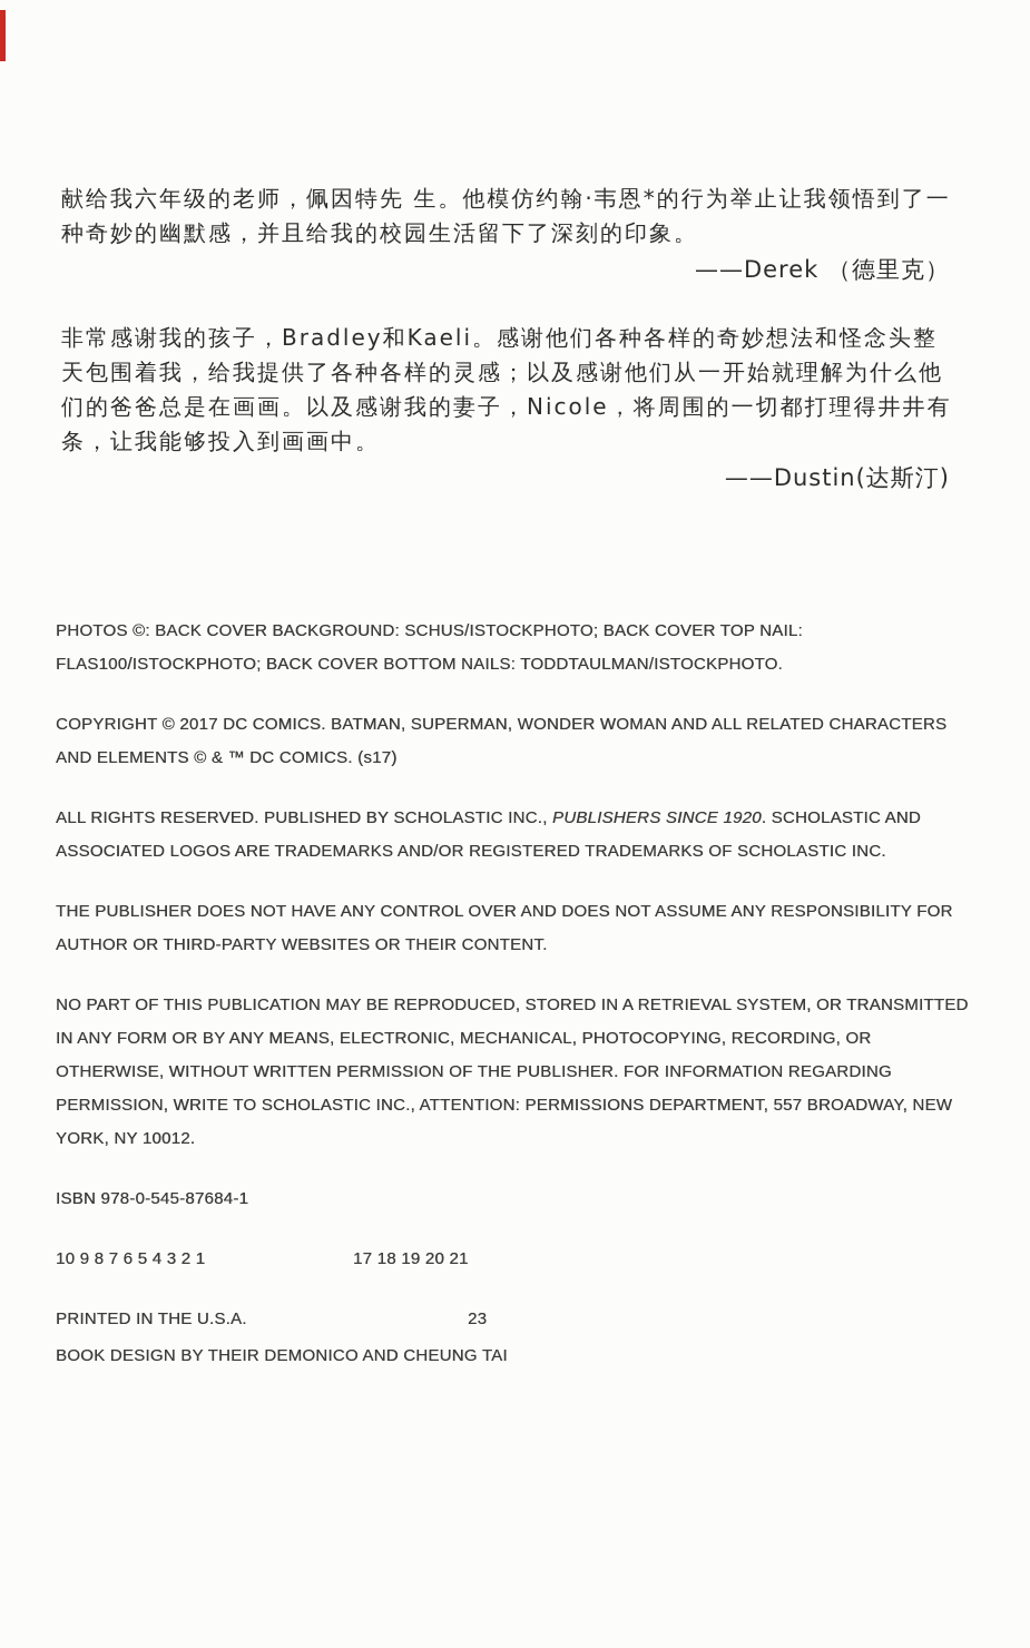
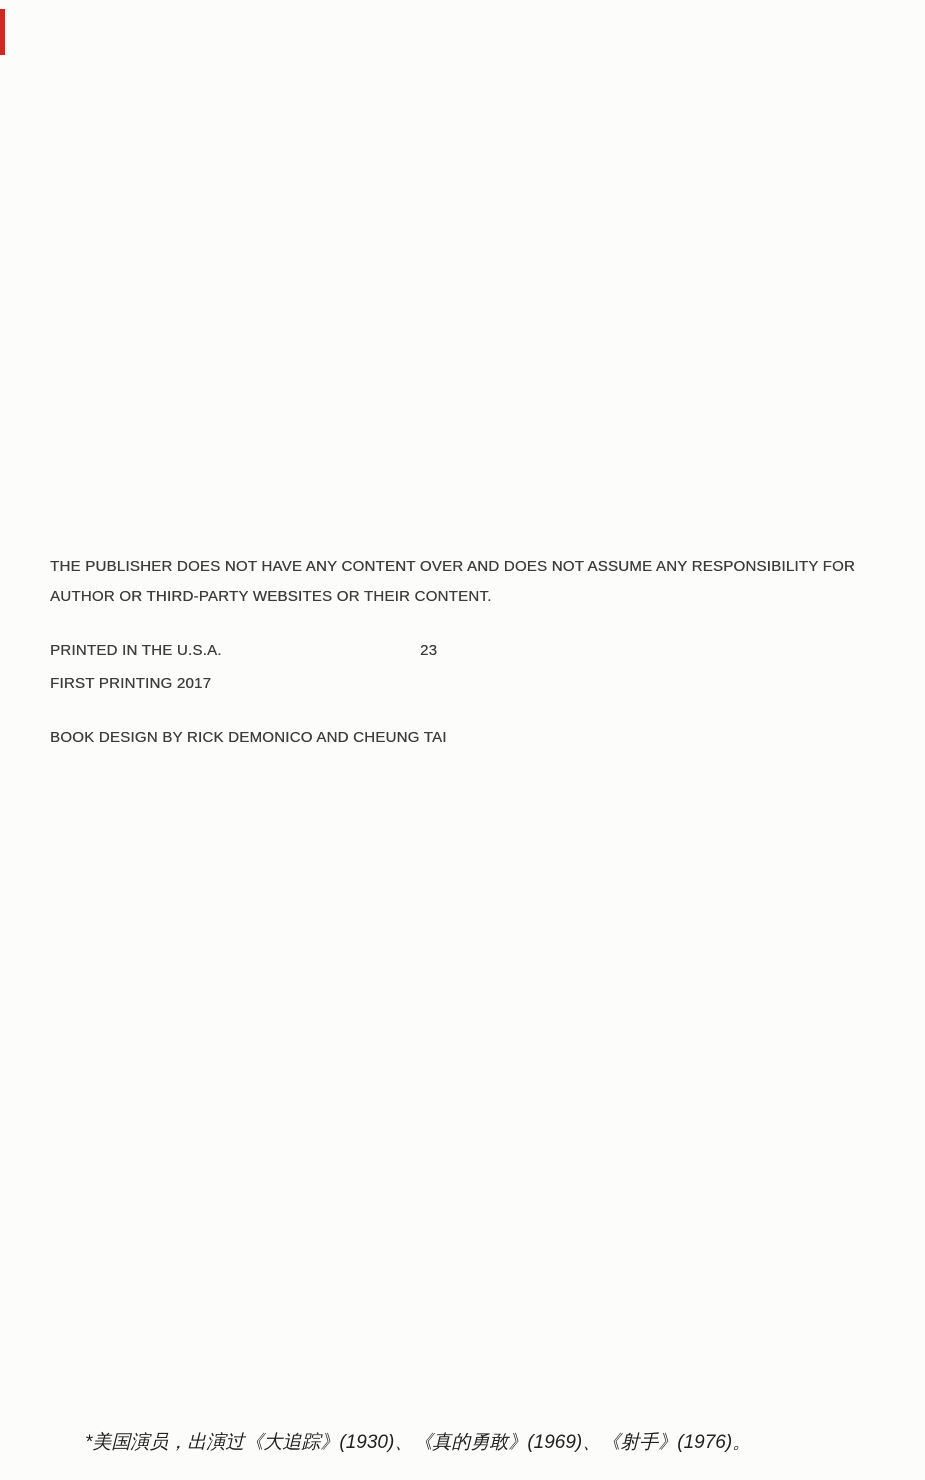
- 献给我六年级的老师，佩因特先 生。他模仿约翰·韦恩*的行为举止让我领悟到了一种奇妙的幽默感，并且给我的校园生活留下了深刻的印象。
- ——Derek （德里克）
- 非常感谢我的孩子，Bradley和Kaeli。感谢他们各种各样的奇妙想法和怪念头整天包围着我，给我提供了各种各样的灵感；以及感谢他们从一开始就理解为什么他们的爸爸总是在画画。以及感谢我的妻子，Nicole，将周围的一切都打理得井井有条，让我能够投入到画画中。
- ——Dustin(达斯汀)
- PHOTOS ©: BACK COVER BACKGROUND: SCHUS/ISTOCKPHOTO; BACK COVER TOP NAIL: FLAS100/ISTOCKPHOTO; BACK COVER BOTTOM NAILS: TODDTAULMAN/ISTOCKPHOTO.
- COPYRIGHT © 2017 DC COMICS. BATMAN, SUPERMAN, WONDER WOMAN AND ALL RELATED CHARACTERS AND ELEMENTS © & ™ DC COMICS. (s17)
- ALL RIGHTS RESERVED. PUBLISHED BY SCHOLASTIC INC., PUBLISHERS SINCE 1920. SCHOLASTIC AND ASSOCIATED LOGOS ARE TRADEMARKS AND/OR REGISTERED TRADEMARKS OF SCHOLASTIC INC.
- THE PUBLISHER DOES NOT HAVE ANY CONTROL OVER AND DOES NOT ASSUME ANY RESPONSIBILITY FOR AUTHOR OR THIRD-PARTY WEBSITES OR THEIR CONTENT.
+ THE PUBLISHER DOES NOT HAVE ANY CONTENT OVER AND DOES NOT ASSUME ANY RESPONSIBILITY FOR AUTHOR OR THIRD-PARTY WEBSITES OR THEIR CONTENT.
- NO PART OF THIS PUBLICATION MAY BE REPRODUCED, STORED IN A RETRIEVAL SYSTEM, OR TRANSMITTED IN ANY FORM OR BY ANY MEANS, ELECTRONIC, MECHANICAL, PHOTOCOPYING, RECORDING, OR OTHERWISE, WITHOUT WRITTEN PERMISSION OF THE PUBLISHER. FOR INFORMATION REGARDING PERMISSION, WRITE TO SCHOLASTIC INC., ATTENTION: PERMISSIONS DEPARTMENT, 557 BROADWAY, NEW YORK, NY 10012.
- ISBN 978-0-545-87684-1
- 10 9 8 7 6 5 4 3 2 1 17 18 19 20 21
  PRINTED IN THE U.S.A. 23
+ FIRST PRINTING 2017
- BOOK DESIGN BY THEIR DEMONICO AND CHEUNG TAI
+ BOOK DESIGN BY RICK DEMONICO AND CHEUNG TAI
+ *美国演员，出演过《大追踪》(1930)、《真的勇敢》(1969)、《射手》(1976)。
